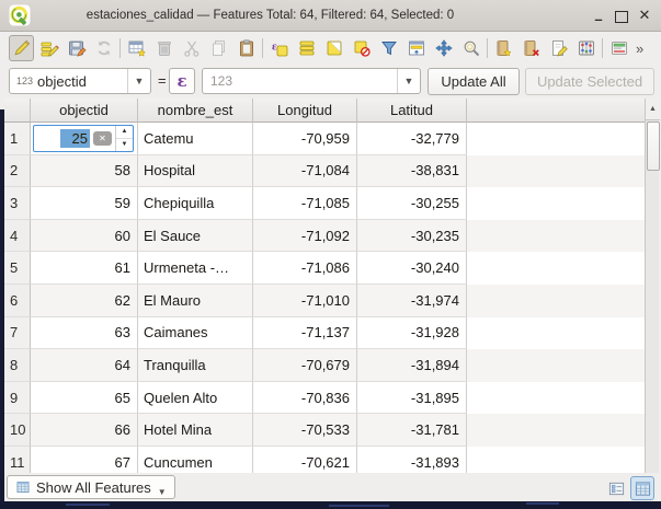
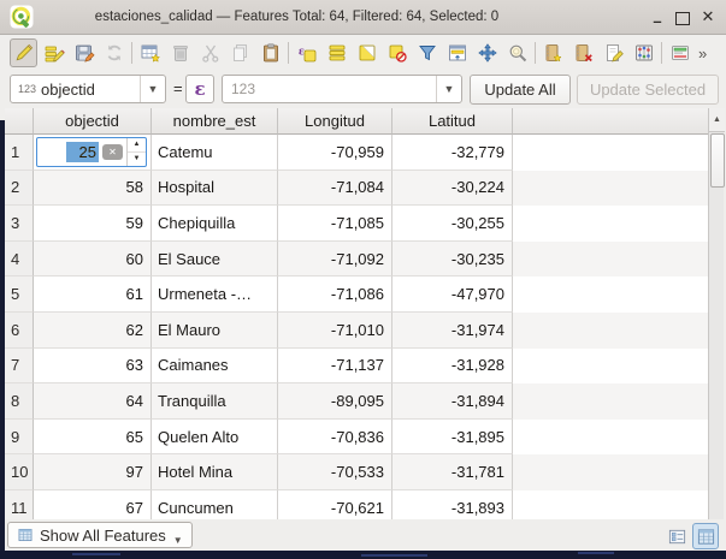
  estaciones_calidad — Features Total: 64, Filtered: 64, Selected: 0
  –
  ✕
  ε
  »
  123
  objectid
  ▼
  =
  ε
  123
  ▼
  Update All
  Update Selected
  objectid
  nombre_est
  Longitud
  Latitud
  1
  25
  ✕
  Catemu
  -70,959
  -32,779
  2
  58
  Hospital
  -71,084
- -38,831
+ -30,224
  3
  59
  Chepiquilla
  -71,085
  -30,255
  4
  60
  El Sauce
  -71,092
  -30,235
  5
  61
  Urmeneta -…
  -71,086
- -30,240
+ -47,970
  6
  62
  El Mauro
  -71,010
  -31,974
  7
  63
  Caimanes
  -71,137
  -31,928
  8
  64
  Tranquilla
- -70,679
+ -89,095
  -31,894
  9
  65
  Quelen Alto
  -70,836
  -31,895
  10
- 66
+ 97
  Hotel Mina
  -70,533
  -31,781
  11
  67
  Cuncumen
  -70,621
  -31,893
  Show All Features
  ▼
